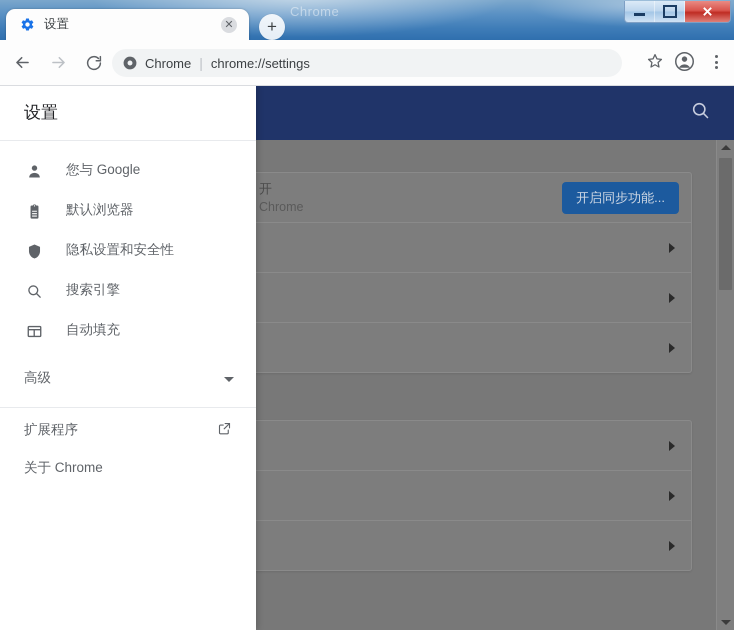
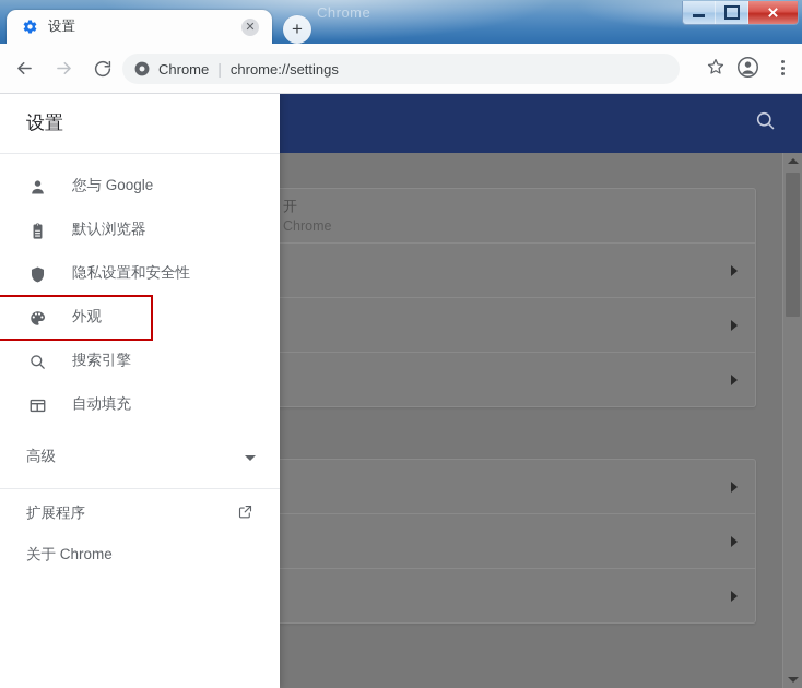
  Chrome
  设置
  ✕
  +
  Chrome
  |
  chrome://settings
  开
  Chrome
- 开启同步功能...
  设置
  您与 Google
  默认浏览器
  隐私设置和安全性
+ 外观
  搜索引擎
  自动填充
  高级
  扩展程序
  关于 Chrome
